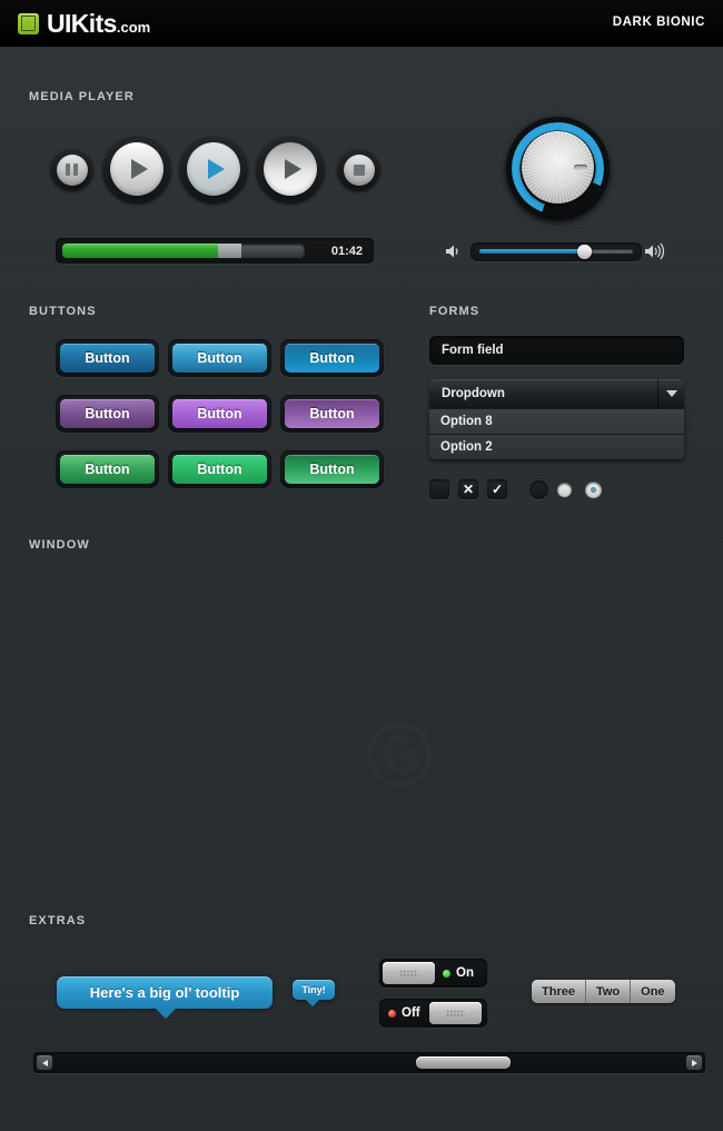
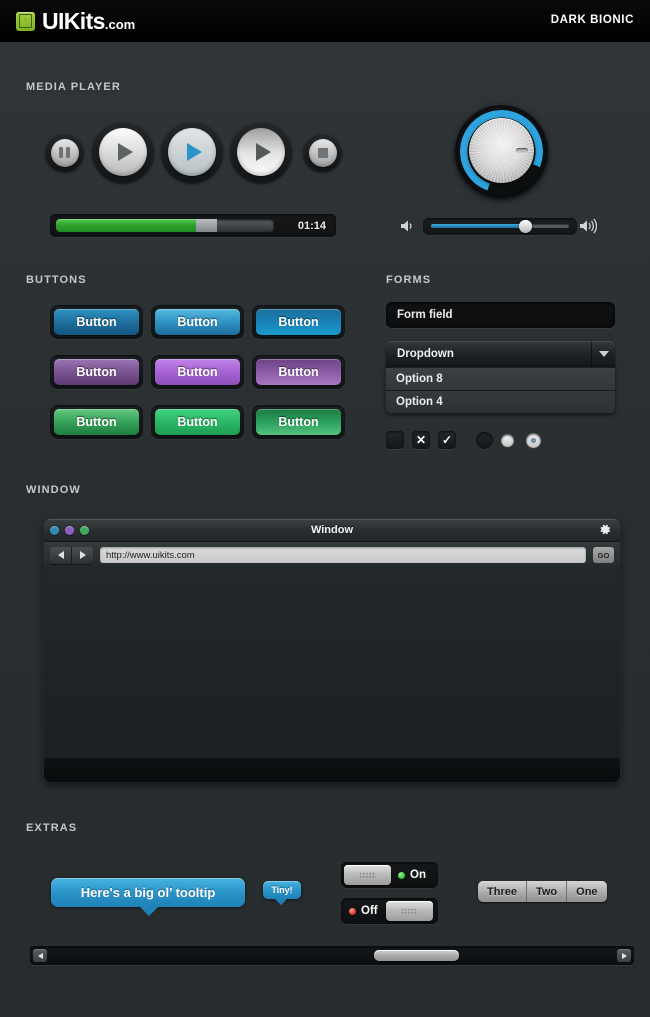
  UIKits.com
  DARK BIONIC
  MEDIA PLAYER
- 01:42
+ 01:14
  BUTTONS
  Button
  Button
  Button
  Button
  Button
  Button
  Button
  Button
  Button
  FORMS
  Form field
  Dropdown
  Option 8
- Option 2
+ Option 4
  ✕
  ✓
  WINDOW
+ Window
+ http://www.uikits.com
+ GO
  EXTRAS
  Here's a big ol’ tooltip
  Tiny!
  On
  Off
  Three
  Two
  One
